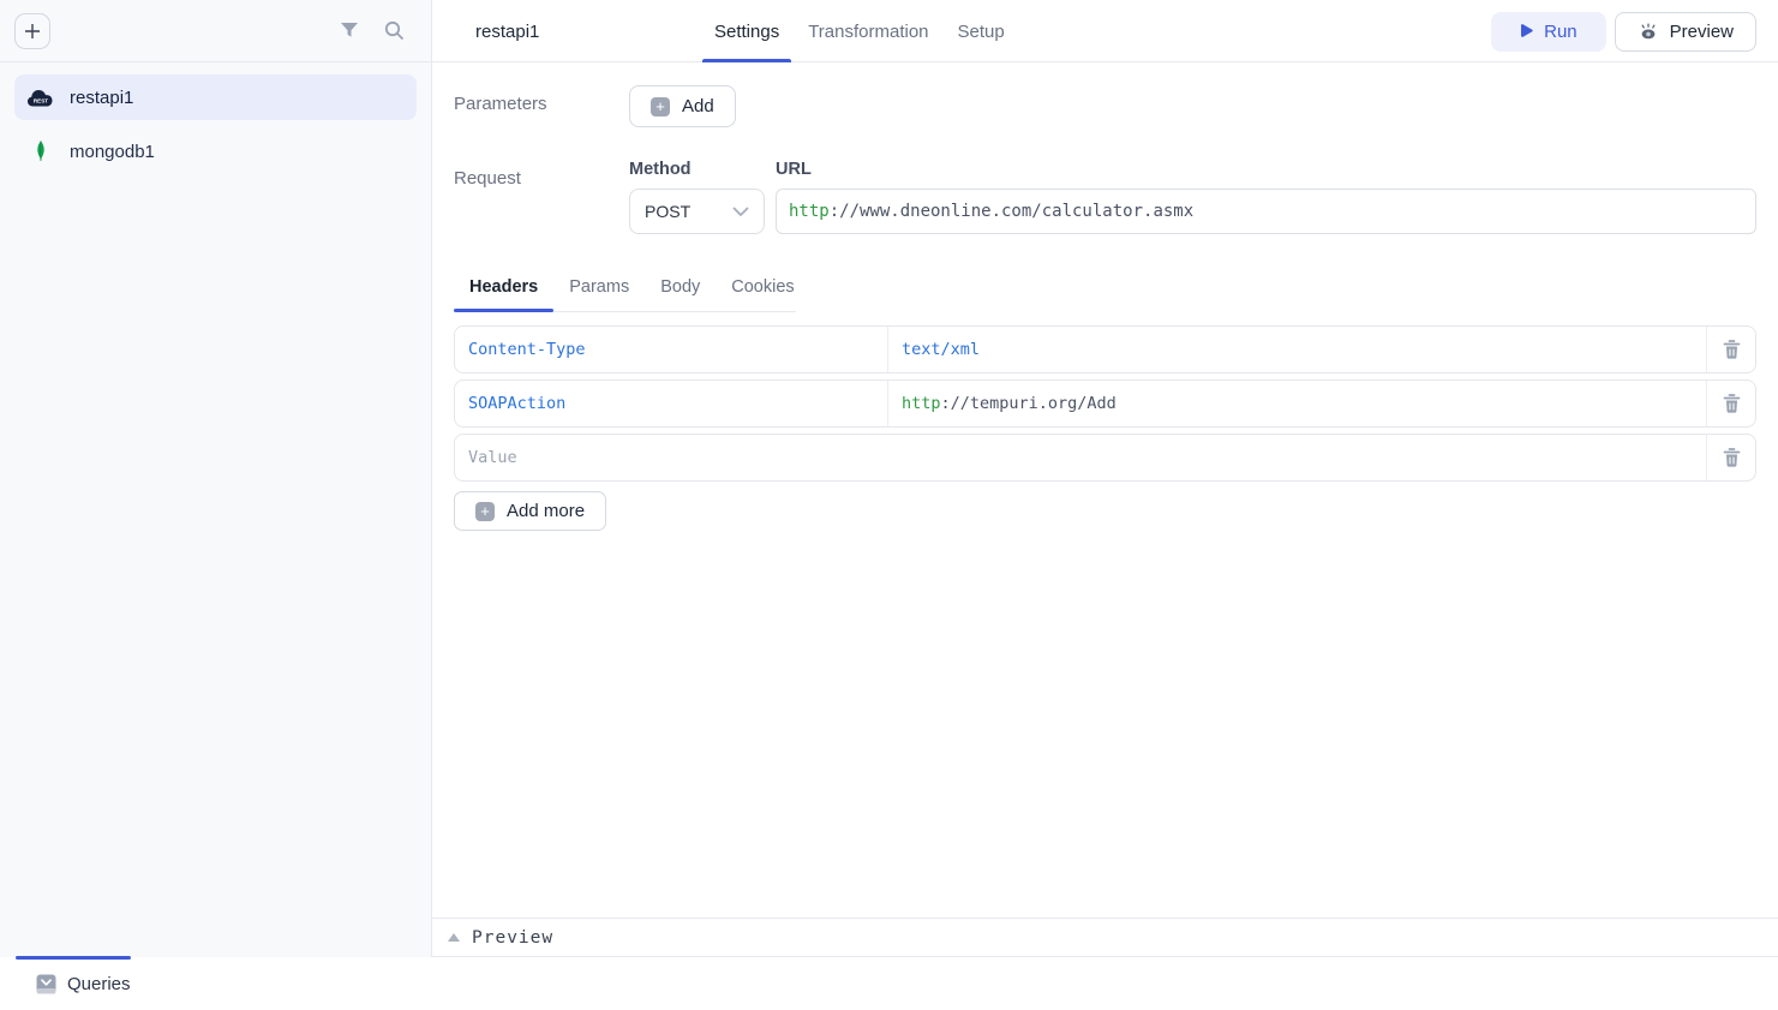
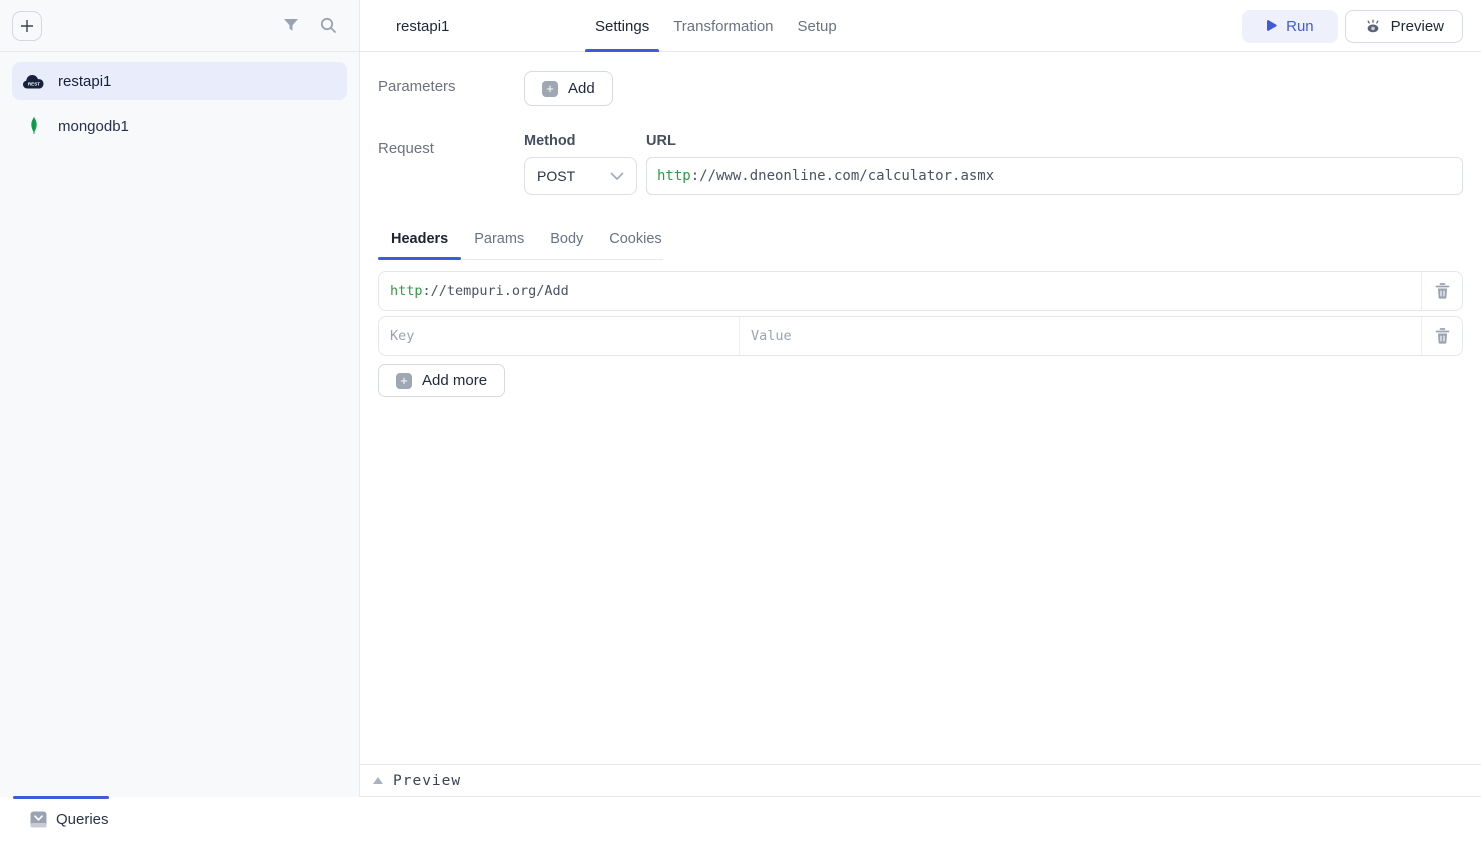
  restapi1
  mongodb1
  restapi1
  Settings
  Transformation
  Setup
  Run
  Preview
  Parameters
  +
  Add
  Request
  Method
  POST
  URL
  http
  ://www.dneonline.com/calculator.asmx
  Headers
  Params
  Body
  Cookies
- Content-Type
- text/xml
- SOAPAction
  http
  ://tempuri.org/Add
+ Key
  Value
  +
  Add more
  Preview
  Queries
